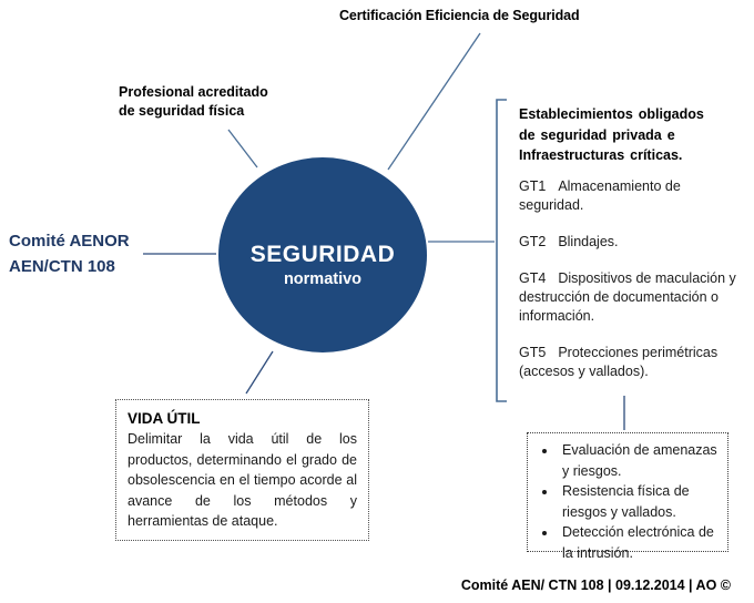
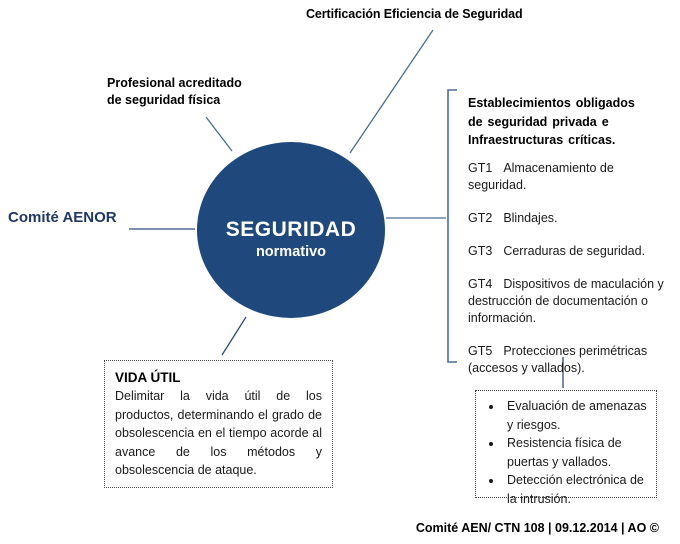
  Certificación Eficiencia de Seguridad
  Profesional acreditado
  de seguridad física
  Comité AENOR
- AEN/CTN 108
  SEGURIDAD
  normativo
  Establecimientos obligados
  de seguridad privada e
  Infraestructuras críticas.
  GT1 Almacenamiento de seguridad.
  GT2 Blindajes.
+ GT3 Cerraduras de seguridad.
  GT4 Dispositivos de maculación y destrucción de documentación o información.
  GT5 Protecciones perimétricas (accesos y vallados).
  VIDA ÚTIL
- Delimitar la vida útil de los productos, determinando el grado de obsolescencia en el tiempo acorde al avance de los métodos y herramientas de ataque.
+ Delimitar la vida útil de los productos, determinando el grado de obsolescencia en el tiempo acorde al avance de los métodos y obsolescencia de ataque.
  Evaluación de amenazas y riesgos.
- Resistencia física de riesgos y vallados.
+ Resistencia física de puertas y vallados.
  Detección electrónica de la intrusión.
  Comité AEN/ CTN 108 | 09.12.2014 | AO ©
